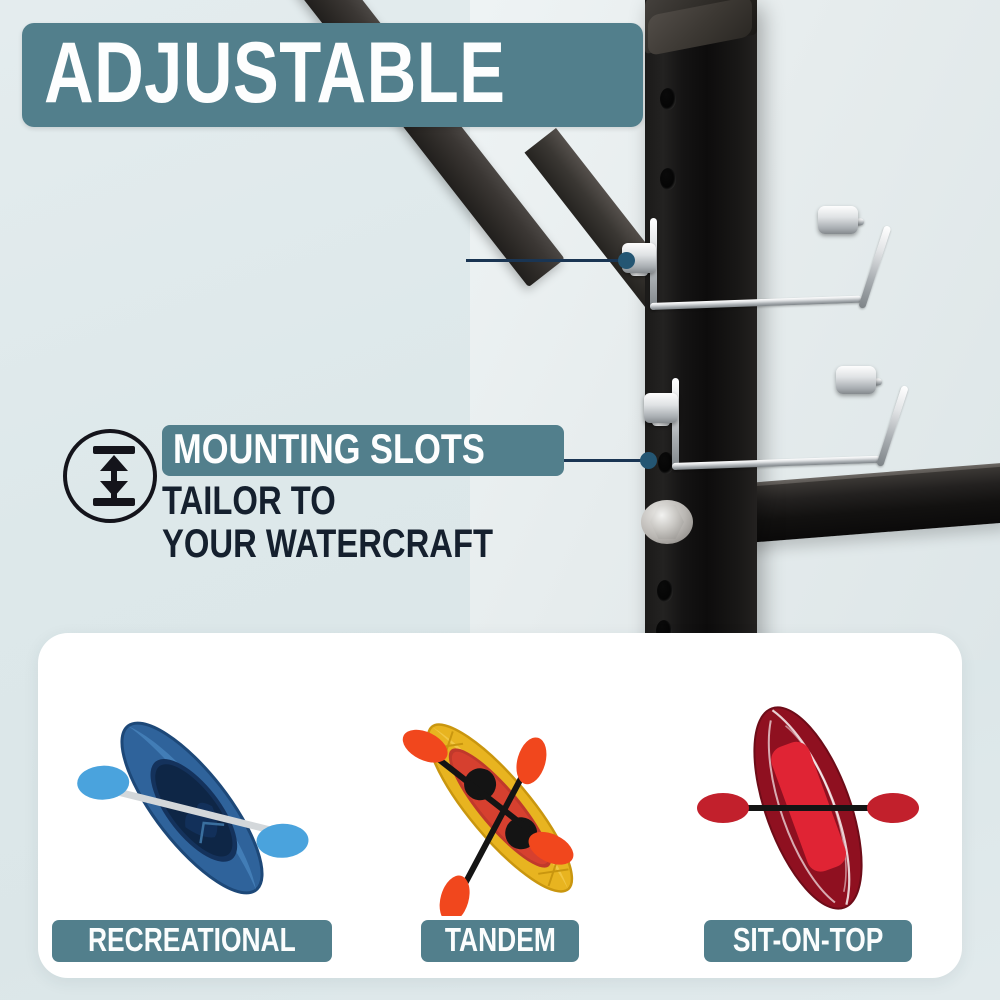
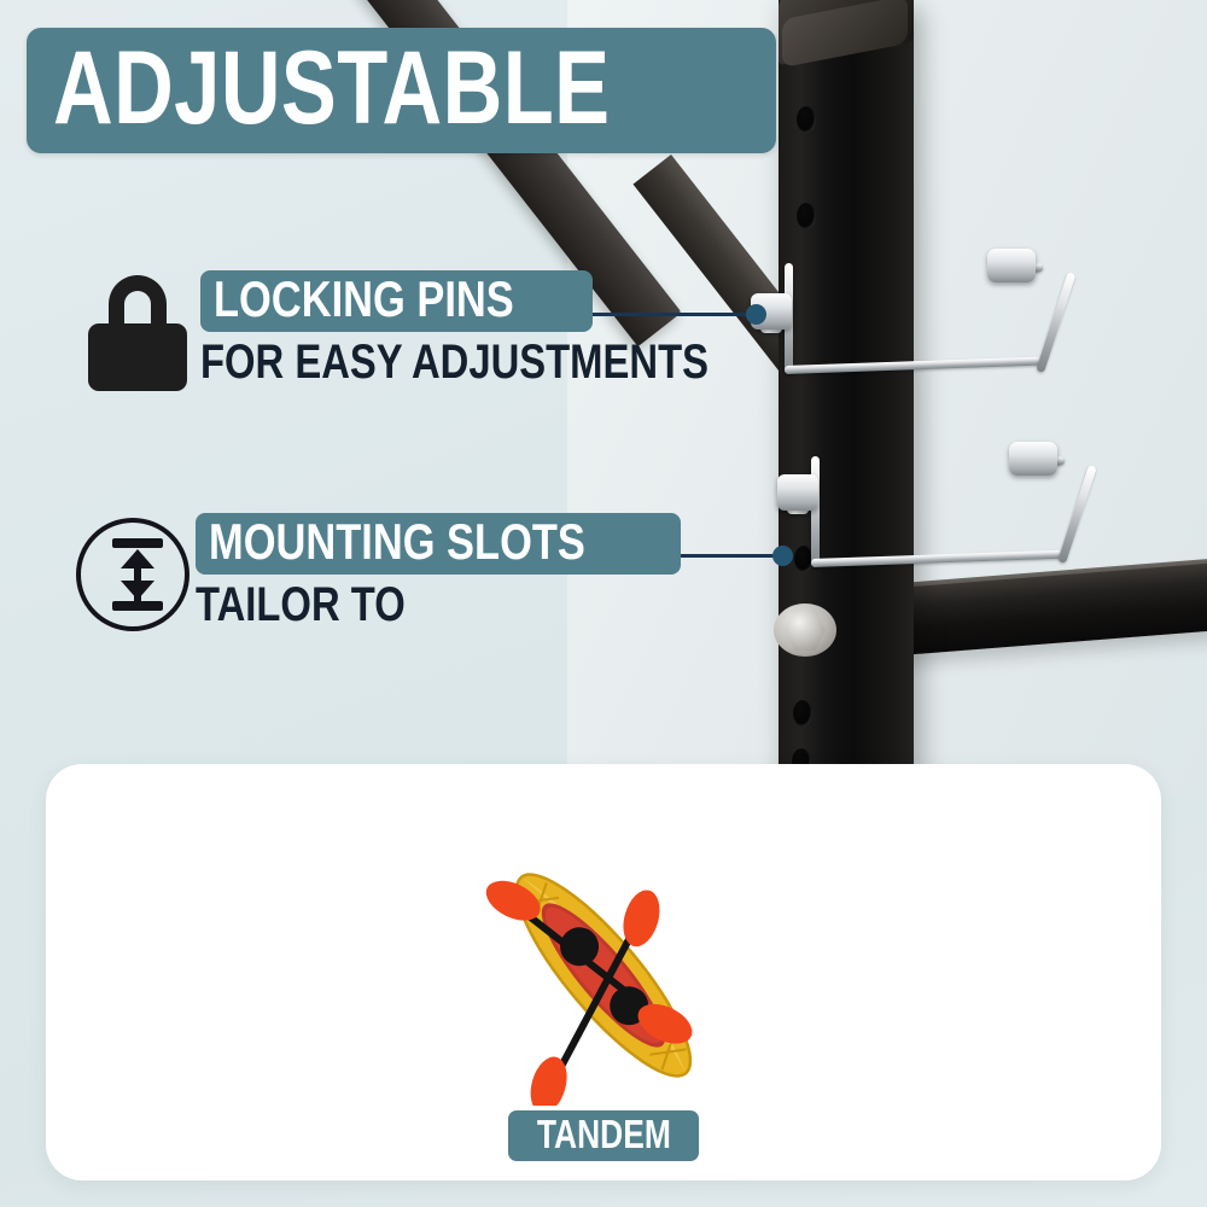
  ADJUSTABLE
+ LOCKING PINS
+ FOR EASY ADJUSTMENTS
  MOUNTING SLOTS
  TAILOR TO
- YOUR WATERCRAFT
- RECREATIONAL
  TANDEM
- SIT-ON-TOP
